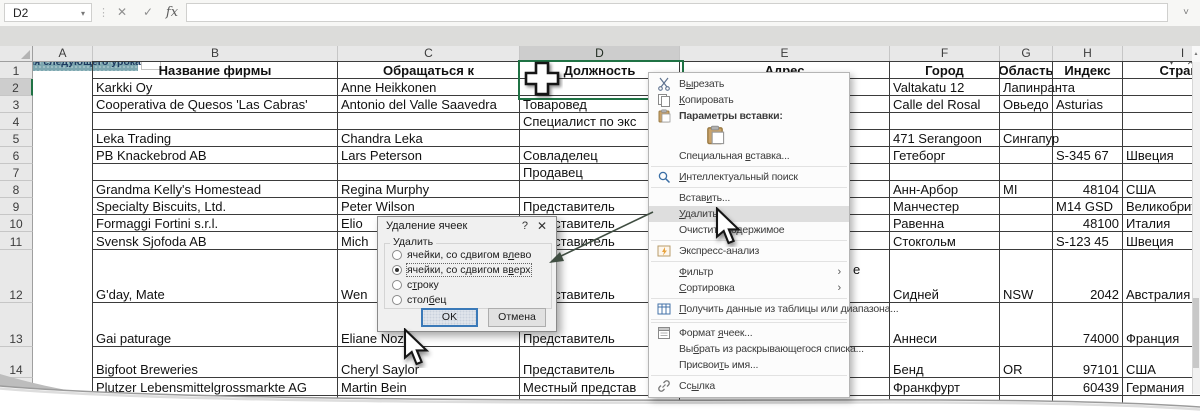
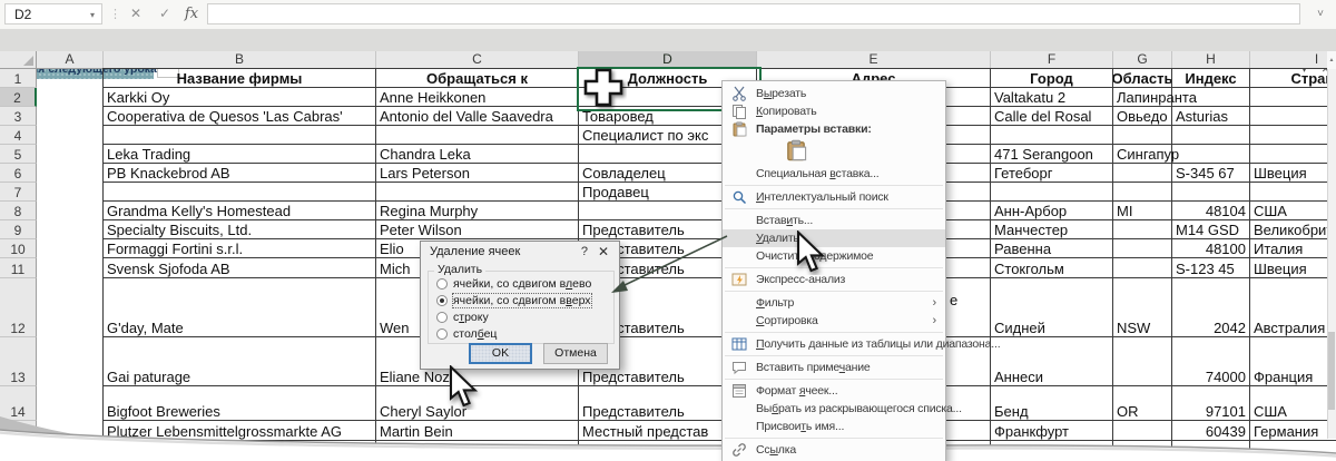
  D2
  ▾
  ⋮
  ✕
  ✓
  fx
  ˅
  я следующего урока
  ▾
  ✕
  A
  B
  C
  D
  E
  F
  G
  H
  I
  1
  Название фирмы
  Обращаться к
  Должность
  Адрес
  Город
  Область
  Индекс
  2
  Karkki Oy
  Anne Heikkonen
- Valtakatu 12
+ Valtakatu 2
  Лапинра
  3
  Cooperativa de Quesos 'Las Cabras'
  Antonio del Valle Saavedra
  Товаровед
  Calle del Rosal
  Овьедо
  Asturias
  4
  Специалист по экс
  5
  Leka Trading
  Chandra Leka
  471 Serangoon
  Сингапу
  6
  PB Knackebrod AB
  Lars Peterson
  Совладелец
  Гетеборг
  S-345 67
  Швеция
  7
  Продавец
  8
  Grandma Kelly's Homestead
  Regina Murphy
  Анн-Арбор
  MI
  48104
  США
  9
  Specialty Biscuits, Ltd.
  Peter Wilson
  Представитель
  Манчестер
  M14 GSD
  10
  Formaggi Fortini s.r.l.
  Elio
  Равенна
  48100
  Италия
  11
  Svensk Sjofoda AB
  Mich
  Стокгольм
  S-123 45
  Швеция
  12
  G'day, Mate
  Wen
  Сидней
  NSW
  2042
  Австралия
  13
  Gai paturage
  Eliane Noz
  Представитель
  Аннеси
  74000
  Франция
  14
  Bigfoot Breweries
  Cheryl Saylor
  Представитель
  Бенд
  OR
  97101
  США
  Plutzer Lebensmittelgrossmarkte AG
  Martin Bein
  Местный представ
  Франкфурт
  60439
  Германия
  e
  Вырезать
  Копировать
  Параметры вставки:
  Специальная вставка...
  Интеллектуальный поиск
  Вставить...
  Удалить.
  Очистит ержимое
  Экспресс-анализ
  Фильтр
  ›
  Сортировка
  ›
  Получить данные из таблицы или диапазона...
+ Вставить примечание
  Формат ячеек...
  Выбрать из раскрывающегося списка...
  Присвоить имя...
  Ссылка
  Удаление ячеек
  ?
  ✕
  Удалить
  ячейки, со сдвигом влево
  ячейки, со сдвигом вверх
  строку
  столбец
  OK
  Отмена
